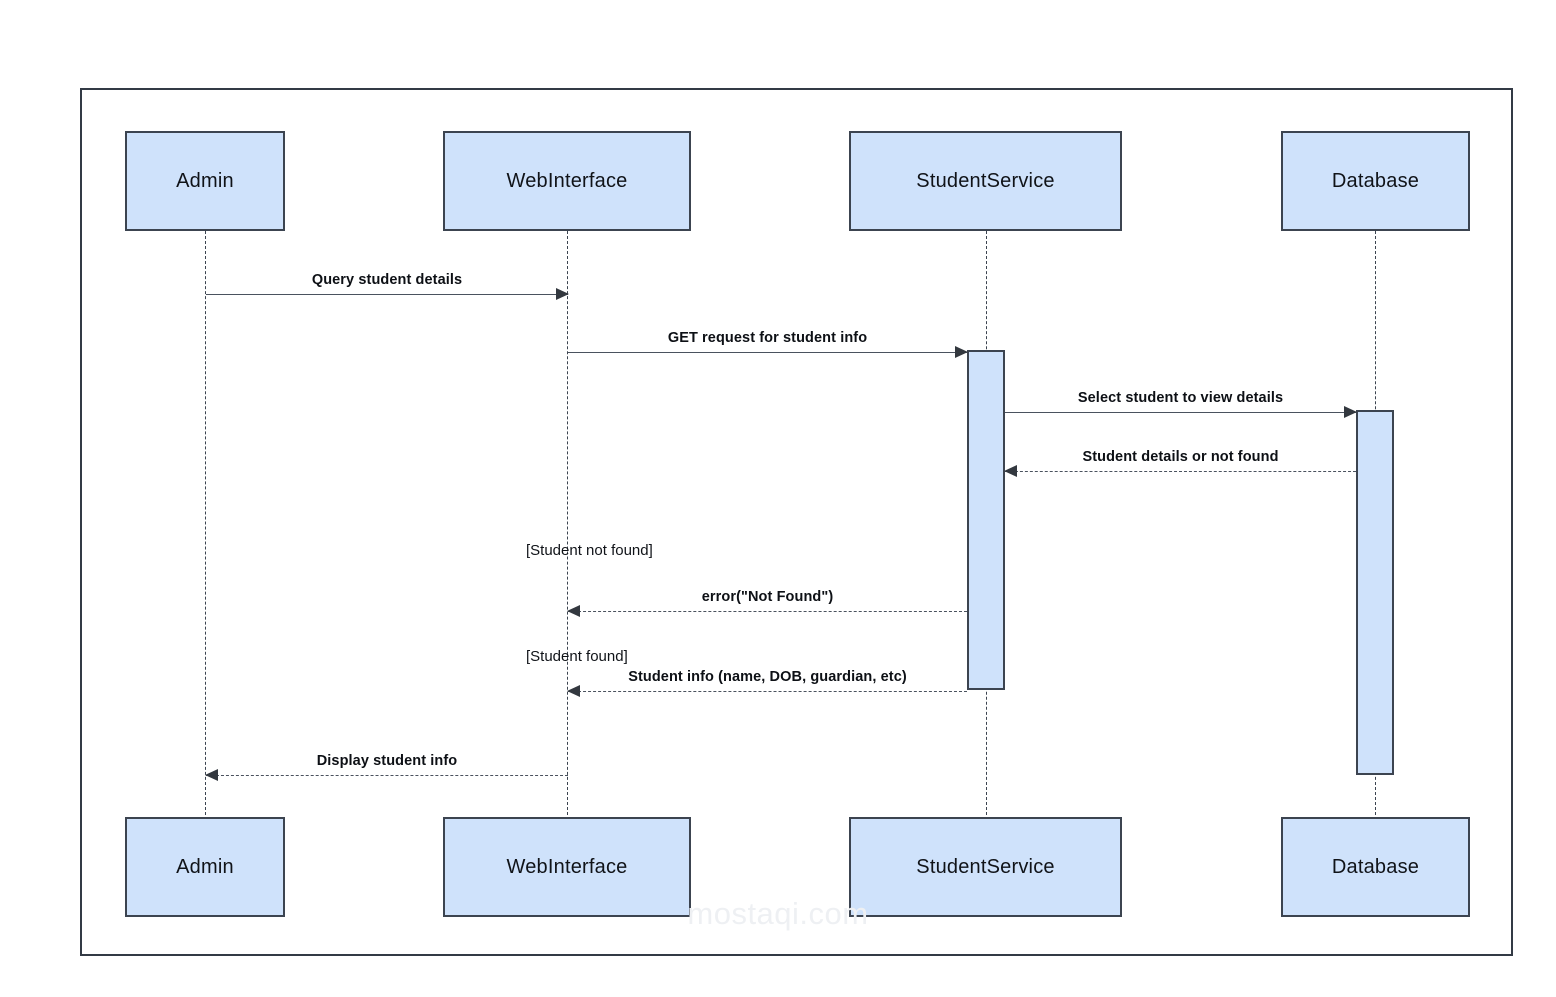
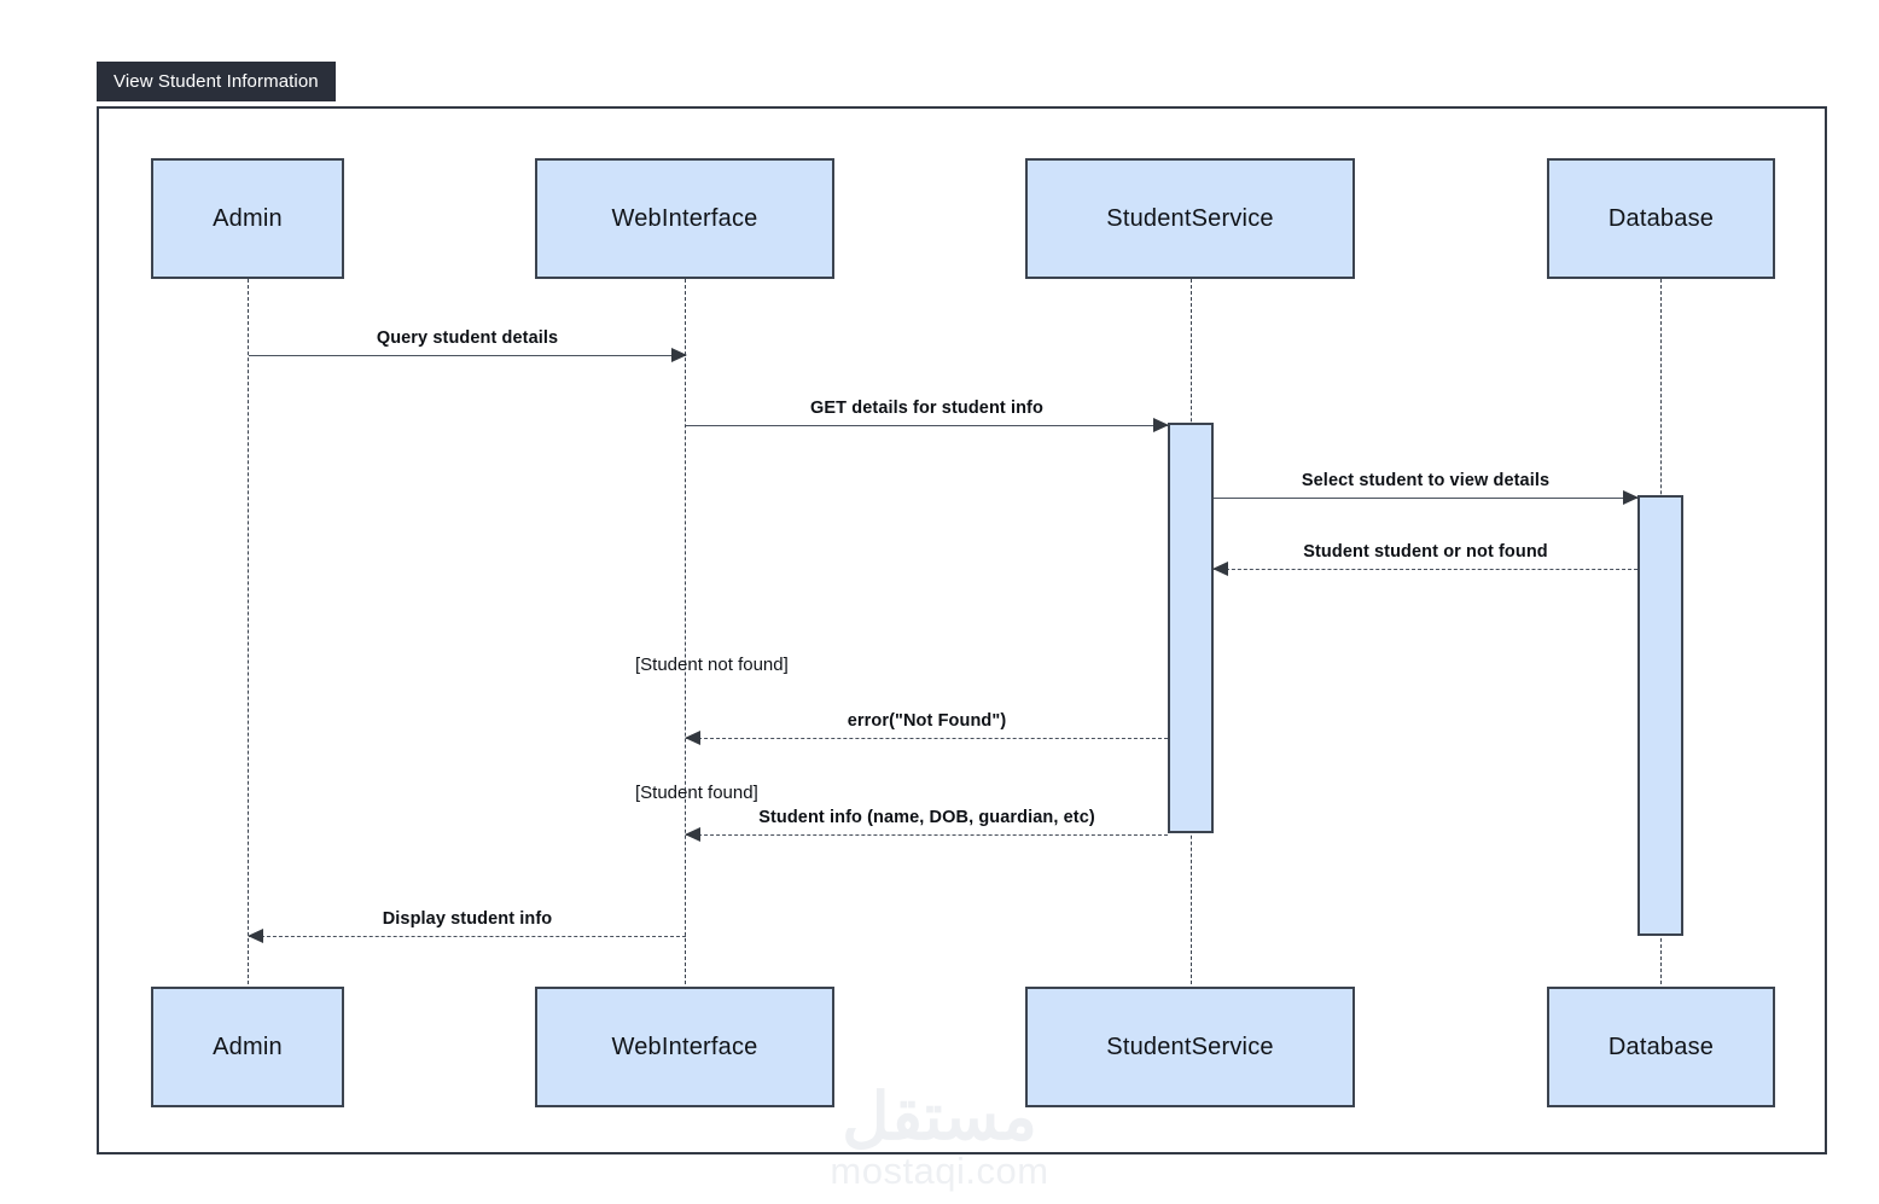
+ مستقل
  mostaqi.com
+ View Student Information
  Admin
  WebInterface
  StudentService
  Database
  Admin
  WebInterface
  StudentService
  Database
  [Student not found]
  [Student found]
  Query student details
- GET request for student info
+ GET details for student info
  Select student to view details
- Student details or not found
+ Student student or not found
  error("Not Found")
  Student info (name, DOB, guardian, etc)
  Display student info
